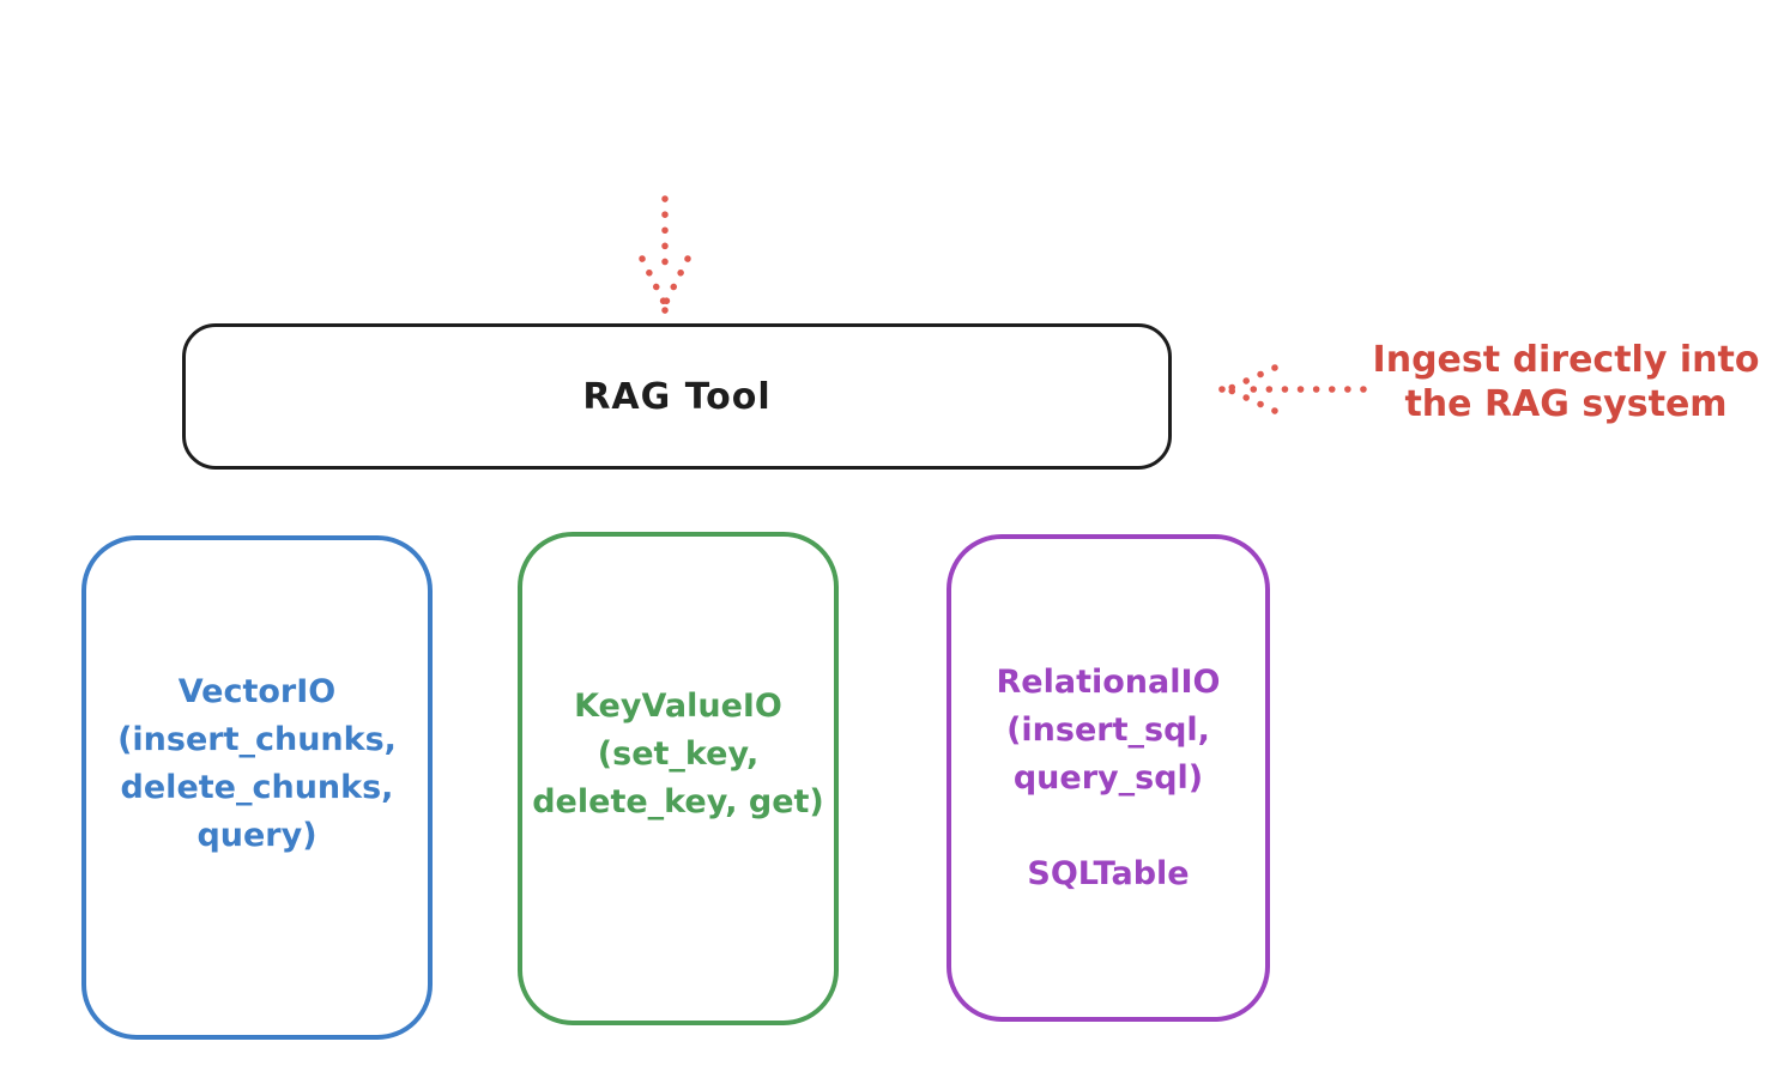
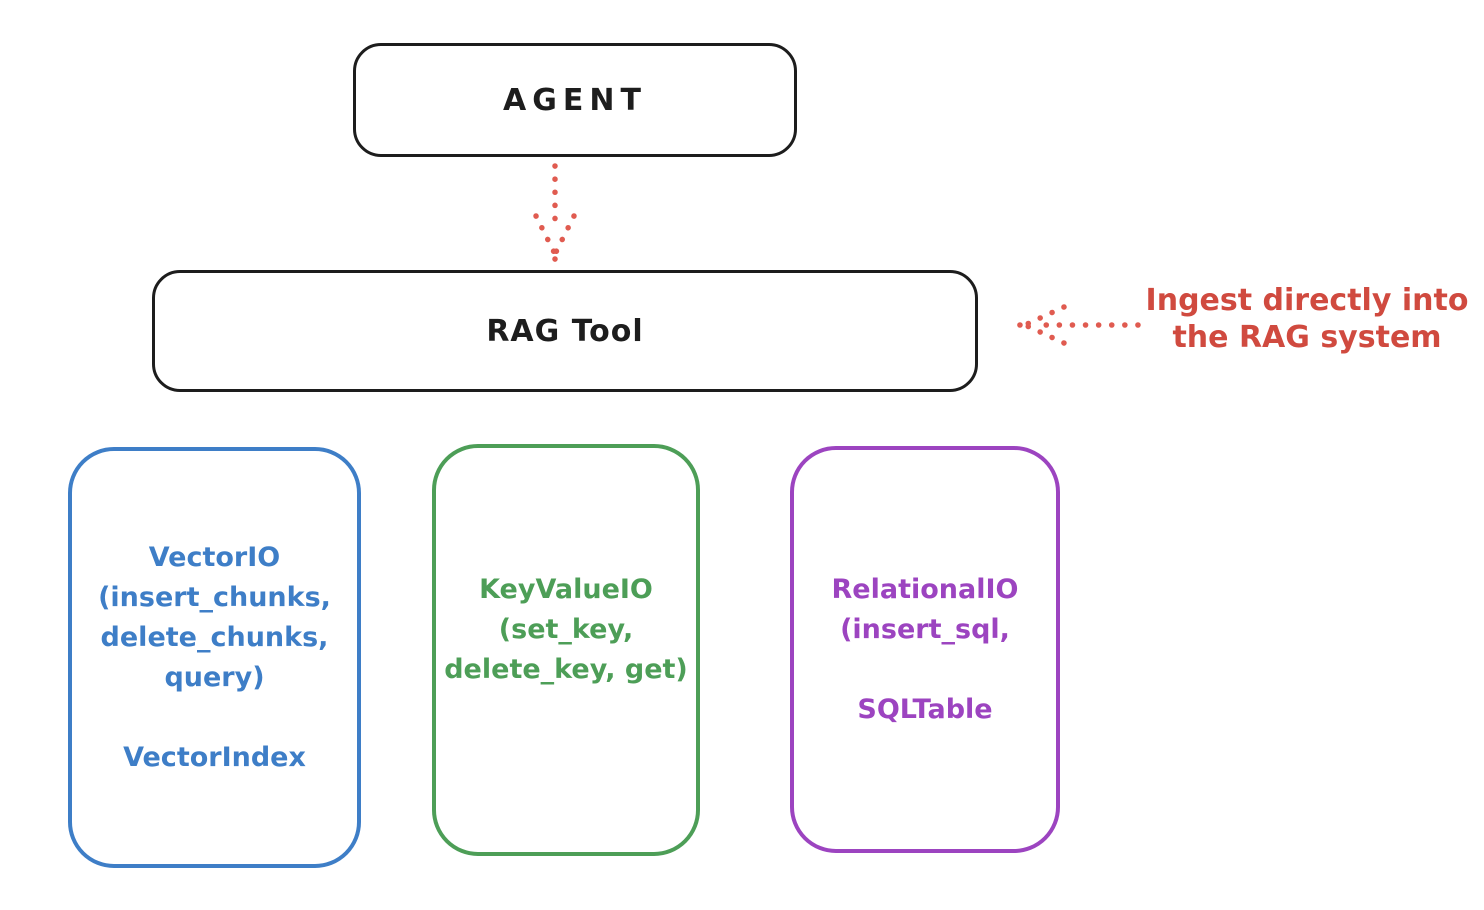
+ AGENT
  RAG Tool
  Ingest directly into
  the RAG system
  VectorIO
  (insert_chunks,
  delete_chunks,
  query)
+ VectorIndex
  KeyValueIO
  (set_key,
  delete_key, get)
  RelationalIO
  (insert_sql,
- query_sql)
  SQLTable
